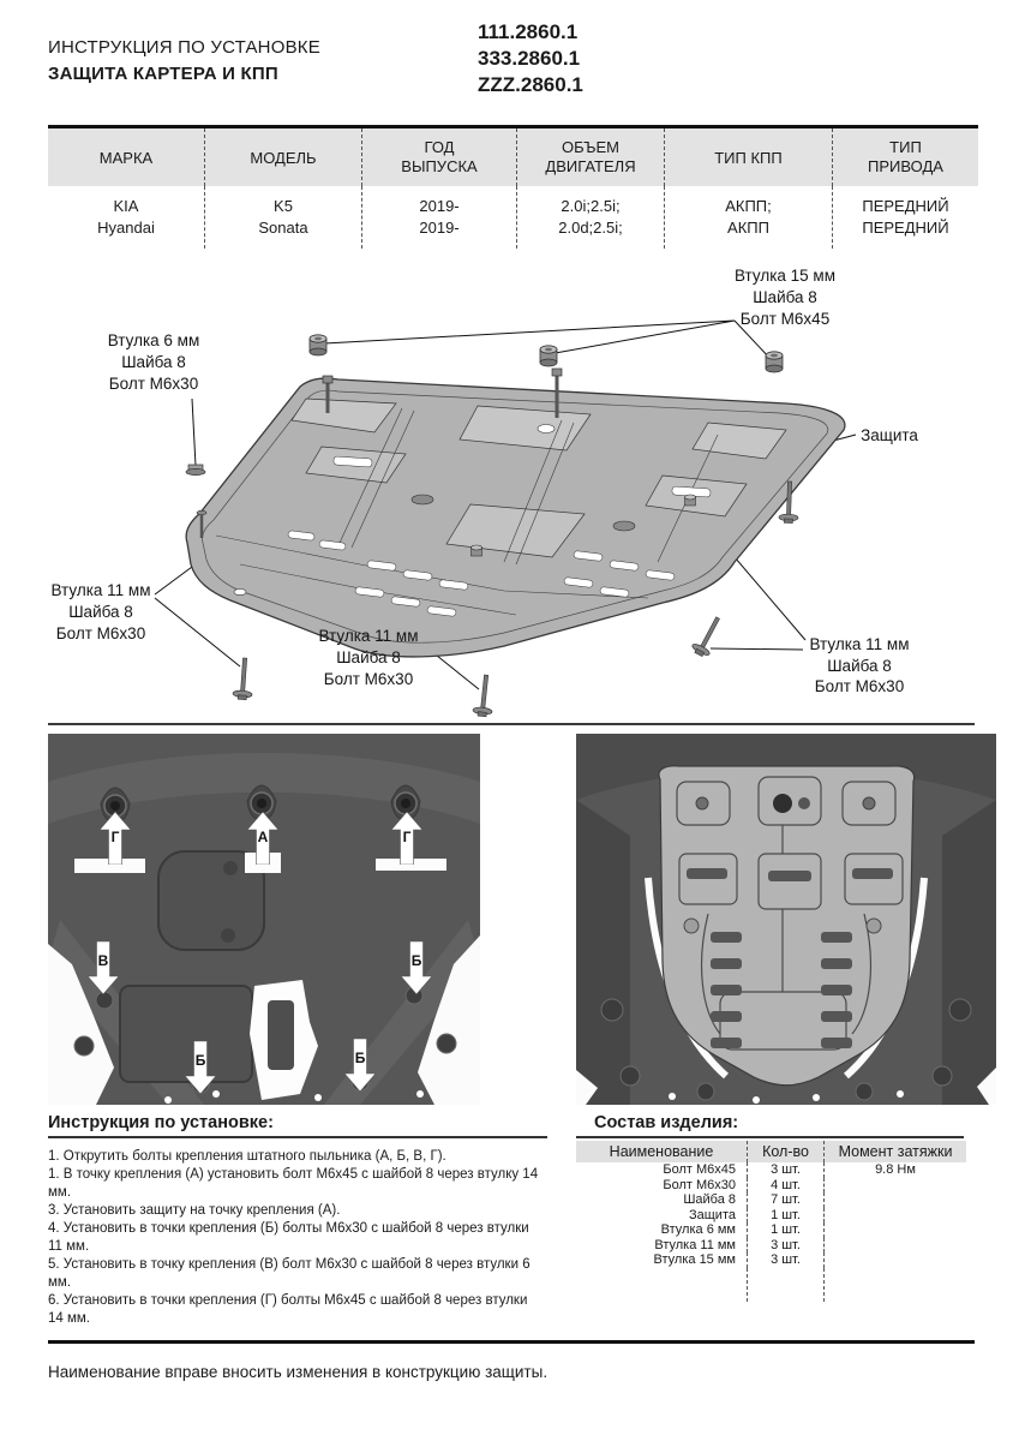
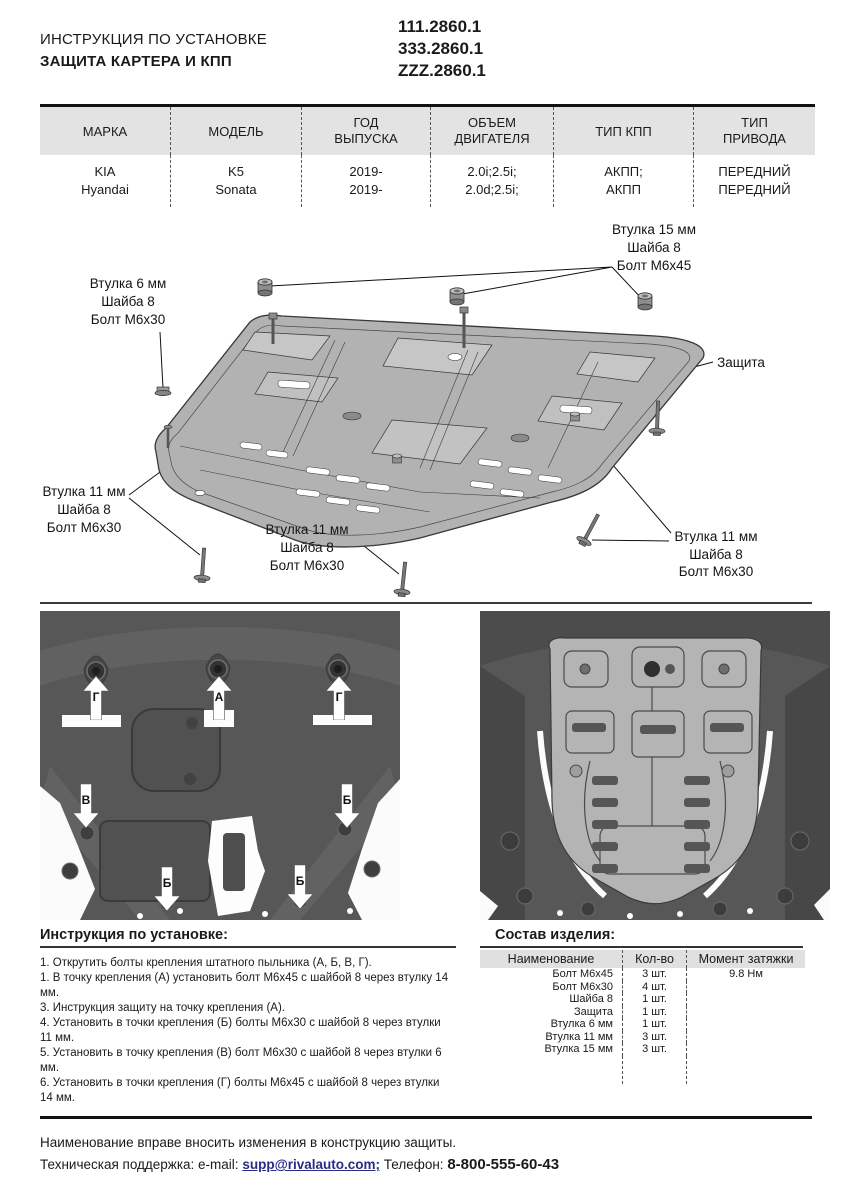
  ИНСТРУКЦИЯ ПО УСТАНОВКЕ
  ЗАЩИТА КАРТЕРА И КПП
  111.2860.1
  333.2860.1
  ZZZ.2860.1
  МАРКА	МОДЕЛЬ	ГОД ВЫПУСКА	ОБЪЕМ ДВИГАТЕЛЯ	ТИП КПП	ТИП ПРИВОДА
  KIAHyandai	K5Sonata	2019-2019-	2.0i;2.5i;2.0d;2.5i;	АКПП;АКПП	ПЕРЕДНИЙПЕРЕДНИЙ
  Втулка 15 мм
  Шайба 8
  Болт М6х45
  Втулка 6 мм
  Шайба 8
  Болт М6х30
  Защита
  Втулка 11 мм
  Шайба 8
  Болт М6х30
  Втулка 11 мм
  Шайба 8
  Болт М6х30
  Втулка 11 мм
  Шайба 8
  Болт М6х30
  Г
  А
  Г
  В
  Б
  Б
  Б
  Инструкция по установке:
  1. Открутить болты крепления штатного пыльника (А, Б, В, Г).
  1. В точку крепления (А) установить болт М6х45 с шайбой 8 через втулку 14 мм.
- 3. Установить защиту на точку крепления (А).
+ 3. Инструкция защиту на точку крепления (А).
  4. Установить в точки крепления (Б) болты М6х30 с шайбой 8 через втулки 11 мм.
  5. Установить в точку крепления (В) болт М6х30 с шайбой 8 через втулки 6 мм.
  6. Установить в точки крепления (Г) болты М6х45 с шайбой 8 через втулки 14 мм.
  Состав изделия:
  Наименование	Кол-во	Момент затяжки
  Болт М6х45	3 шт.	9.8 Нм
  Болт М6х30	4 шт.
- Шайба 8	7 шт.
+ Шайба 8	1 шт.
  Защита	1 шт.
  Втулка 6 мм	1 шт.
  Втулка 11 мм	3 шт.
  Втулка 15 мм	3 шт.
  Наименование вправе вносить изменения в конструкцию защиты.
+ Техническая поддержка: e-mail: supp@rivalauto.com; Телефон: 8-800-555-60-43
